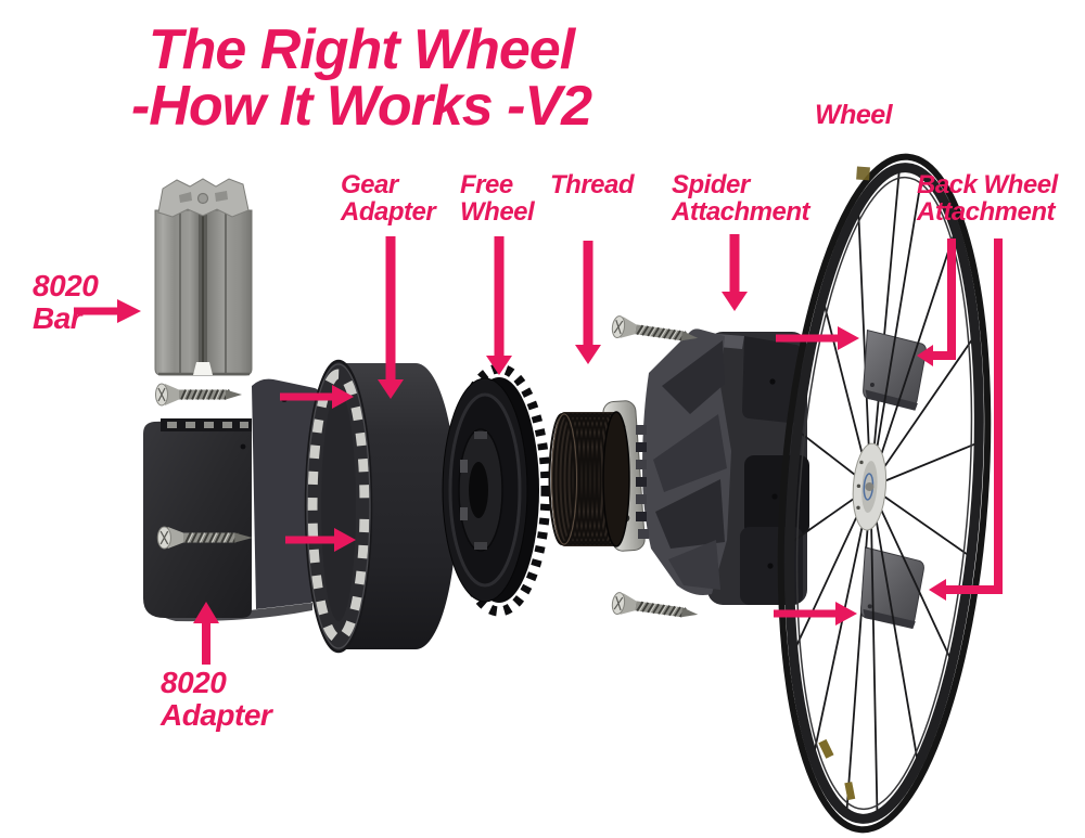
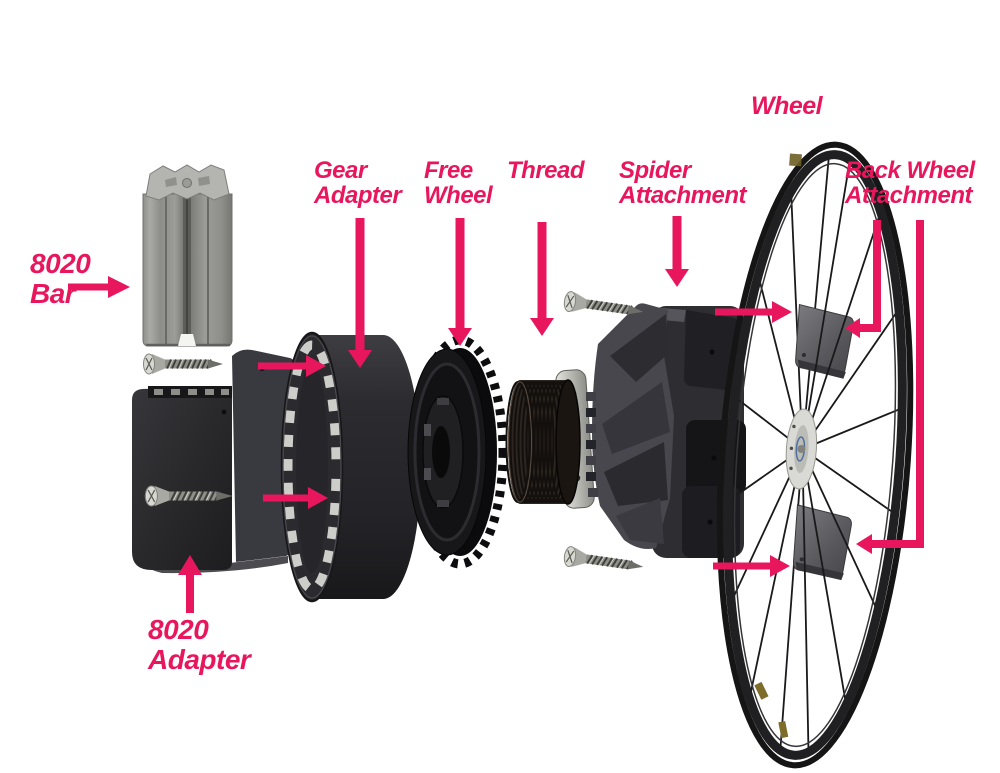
- The Right Wheel
- -How It Works -V2
  8020
  Bar
  Gear
  Adapter
  Free
  Wheel
  Thread
  Spider
  Attachment
  Wheel
  Back Wheel
  Attachment
  8020
  Adapter
